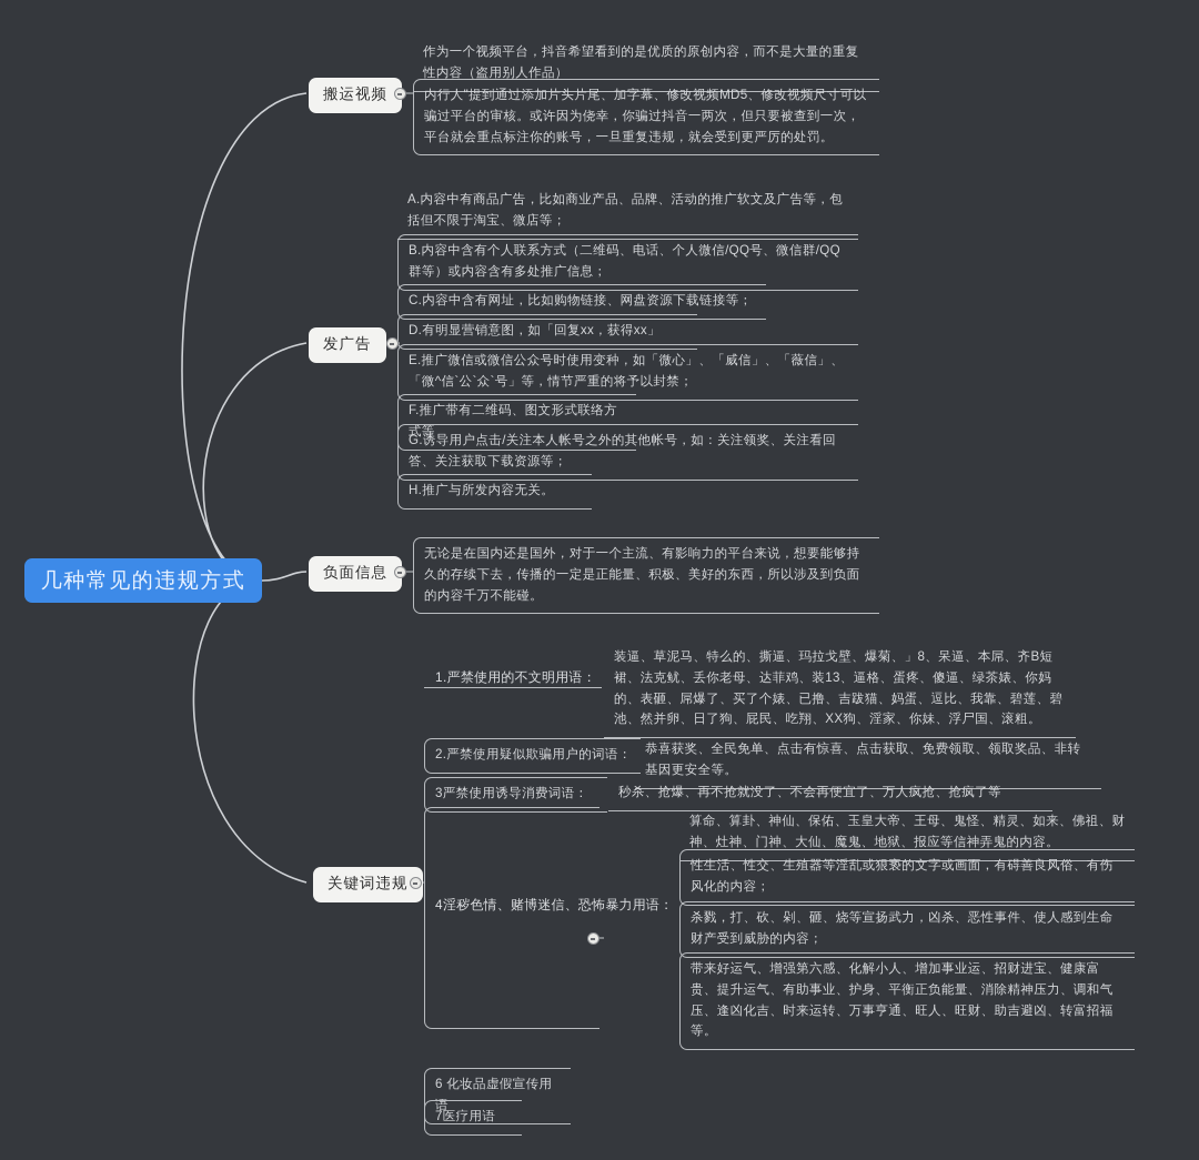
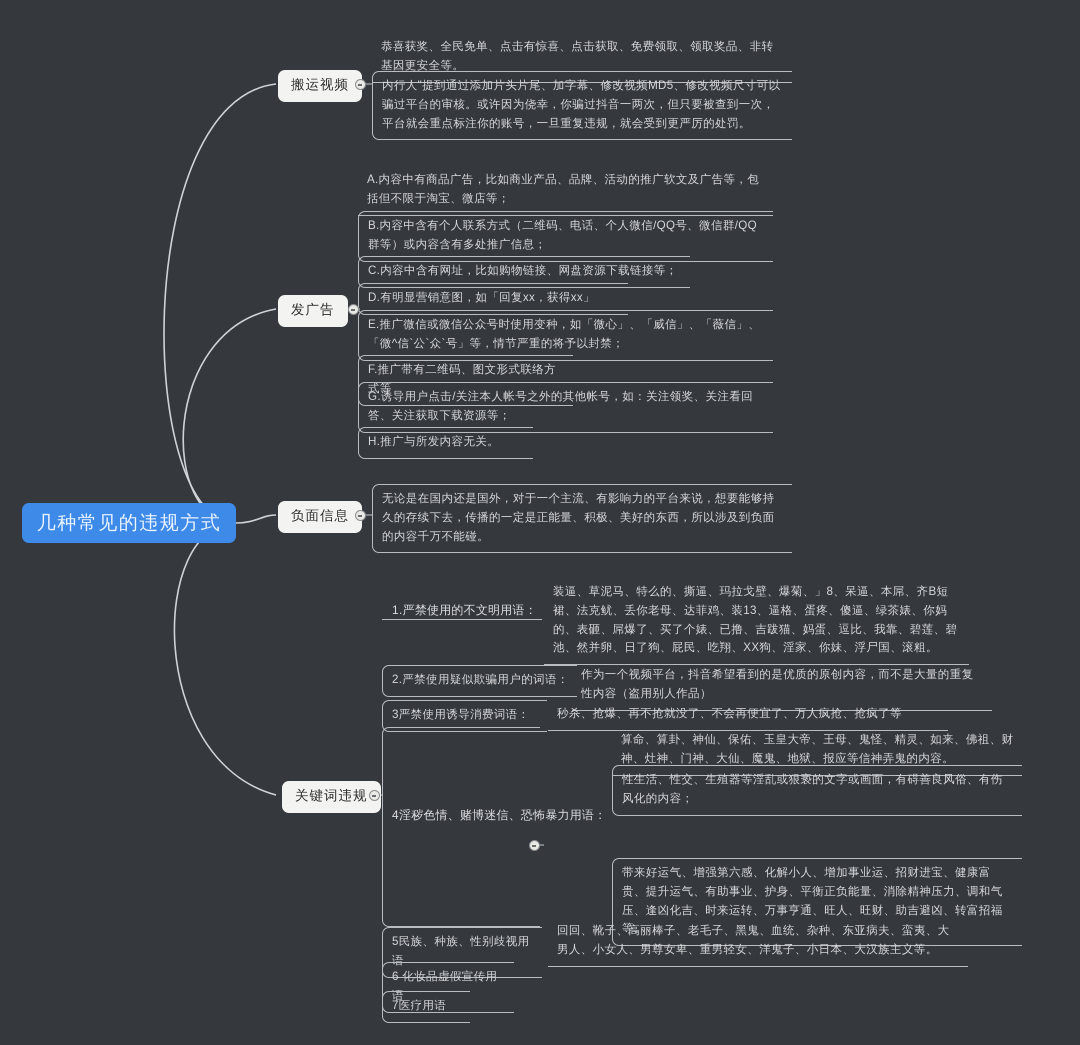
  几种常见的违规方式
  搬运视频
- 作为一个视频平台，抖音希望看到的是优质的原创内容，而不是大量的重复性内容（盗用别人作品）
+ 恭喜获奖、全民免单、点击有惊喜、点击获取、免费领取、领取奖品、非转基因更安全等。
  内行人"提到通过添加片头片尾、加字幕、修改视频MD5、修改视频尺寸可以骗过平台的审核。或许因为侥幸，你骗过抖音一两次，但只要被查到一次，平台就会重点标注你的账号，一旦重复违规，就会受到更严厉的处罚。
  发广告
  A.内容中有商品广告，比如商业产品、品牌、活动的推广软文及广告等，包括但不限于淘宝、微店等；
  B.内容中含有个人联系方式（二维码、电话、个人微信/QQ号、微信群/QQ群等）或内容含有多处推广信息；
  C.内容中含有网址，比如购物链接、网盘资源下载链接等；
  D.有明显营销意图，如「回复xx，获得xx」
  E.推广微信或微信公众号时使用变种，如「微心」、「威信」、「薇信」、「微^信`公`众`号」等，情节严重的将予以封禁；
  F.推广带有二维码、图文形式联络方式等
  G.诱导用户点击/关注本人帐号之外的其他帐号，如：关注领奖、关注看回答、关注获取下载资源等；
  H.推广与所发内容无关。
  负面信息
  无论是在国内还是国外，对于一个主流、有影响力的平台来说，想要能够持久的存续下去，传播的一定是正能量、积极、美好的东西，所以涉及到负面的内容千万不能碰。
  关键词违规
  1.严禁使用的不文明用语：
  装逼、草泥马、特么的、撕逼、玛拉戈壁、爆菊、」8、呆逼、本屌、齐B短裙、法克鱿、丢你老母、达菲鸡、装13、逼格、蛋疼、傻逼、绿茶婊、你妈的、表砸、屌爆了、买了个婊、已撸、吉跋猫、妈蛋、逗比、我靠、碧莲、碧池、然并卵、日了狗、屁民、吃翔、XX狗、淫家、你妹、浮尸国、滚粗。
  2.严禁使用疑似欺骗用户的词语：
- 恭喜获奖、全民免单、点击有惊喜、点击获取、免费领取、领取奖品、非转基因更安全等。
+ 作为一个视频平台，抖音希望看到的是优质的原创内容，而不是大量的重复性内容（盗用别人作品）
  3严禁使用诱导消费词语：
  秒杀、抢爆、再不抢就没了、不会再便宜了、万人疯抢、抢疯了等
  4淫秽色情、赌博迷信、恐怖暴力用语：
  算命、算卦、神仙、保佑、玉皇大帝、王母、鬼怪、精灵、如来、佛祖、财神、灶神、门神、大仙、魔鬼、地狱、报应等信神弄鬼的内容。
  性生活、性交、生殖器等淫乱或狠亵的文字或画面，有碍善良风俗、有伤风化的内容；
- 杀戮，打、砍、剁、砸、烧等宣扬武力，凶杀、恶性事件、使人感到生命财产受到威胁的内容；
  带来好运气、增强第六感、化解小人、增加事业运、招财进宝、健康富贵、提升运气、有助事业、护身、平衡正负能量、消除精神压力、调和气压、逢凶化吉、时来运转、万事亨通、旺人、旺财、助吉避凶、转富招福等。
+ 5民族、种族、性别歧视用语
+ 回回、靴子、高丽棒子、老毛子、黑鬼、血统、杂种、东亚病夫、蛮夷、大男人、小女人、男尊女卑、重男轻女、洋鬼子、小日本、大汉族主义等。
  6 化妆品虚假宣传用语
  7医疗用语
